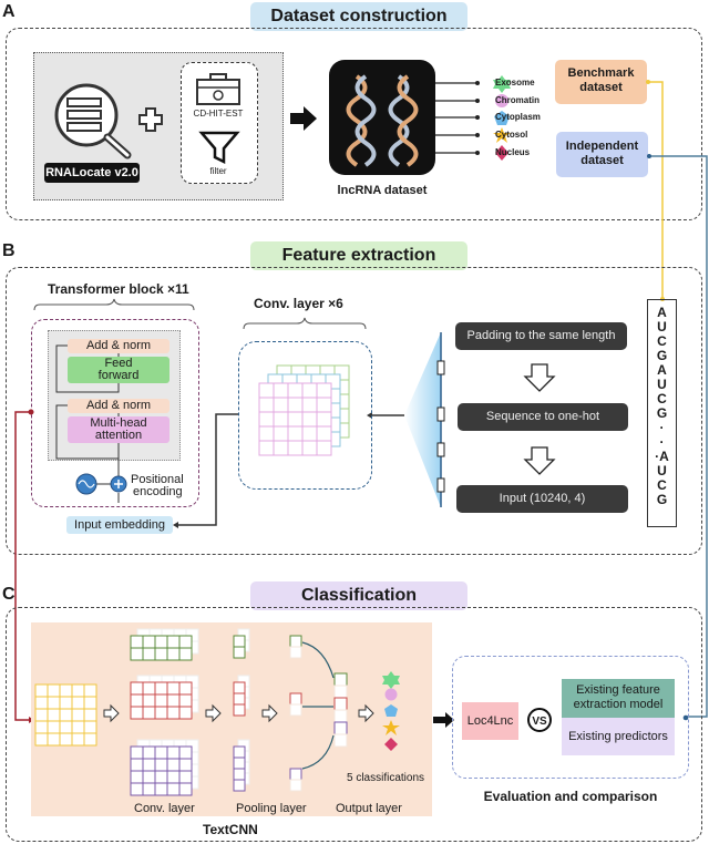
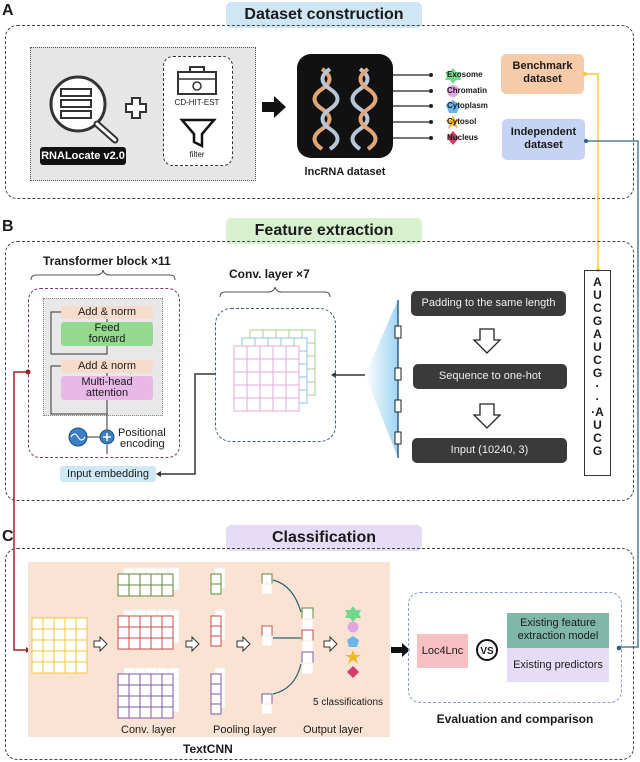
  A
  Dataset construction
  RNALocate v2.0
  CD-HIT-EST
  filter
  lncRNA dataset
  Exosome
  Chromatin
  Cytoplasm
  Cytosol
  Nucleus
  Benchmark
  dataset
  Independent
  dataset
  B
  Feature extraction
  Transformer block ×11
  Add & norm
  Feed
  forward
  Add & norm
  Multi-head
  attention
  Positional
  encoding
  Input embedding
- Conv. layer ×6
+ Conv. layer ×7
  Padding to the same length
  Sequence to one-hot
- Input (10240, 4)
+ Input (10240, 3)
  A
  U
  C
  G
  A
  U
  C
  G
  ·
  ·
  ·A
  U
  C
  G
  C
  Classification
  Conv. layer
  Pooling layer
  Output layer
  5 classifications
  TextCNN
  Loc4Lnc
  VS
  Existing feature
  extraction model
  Existing predictors
  Evaluation and comparison
